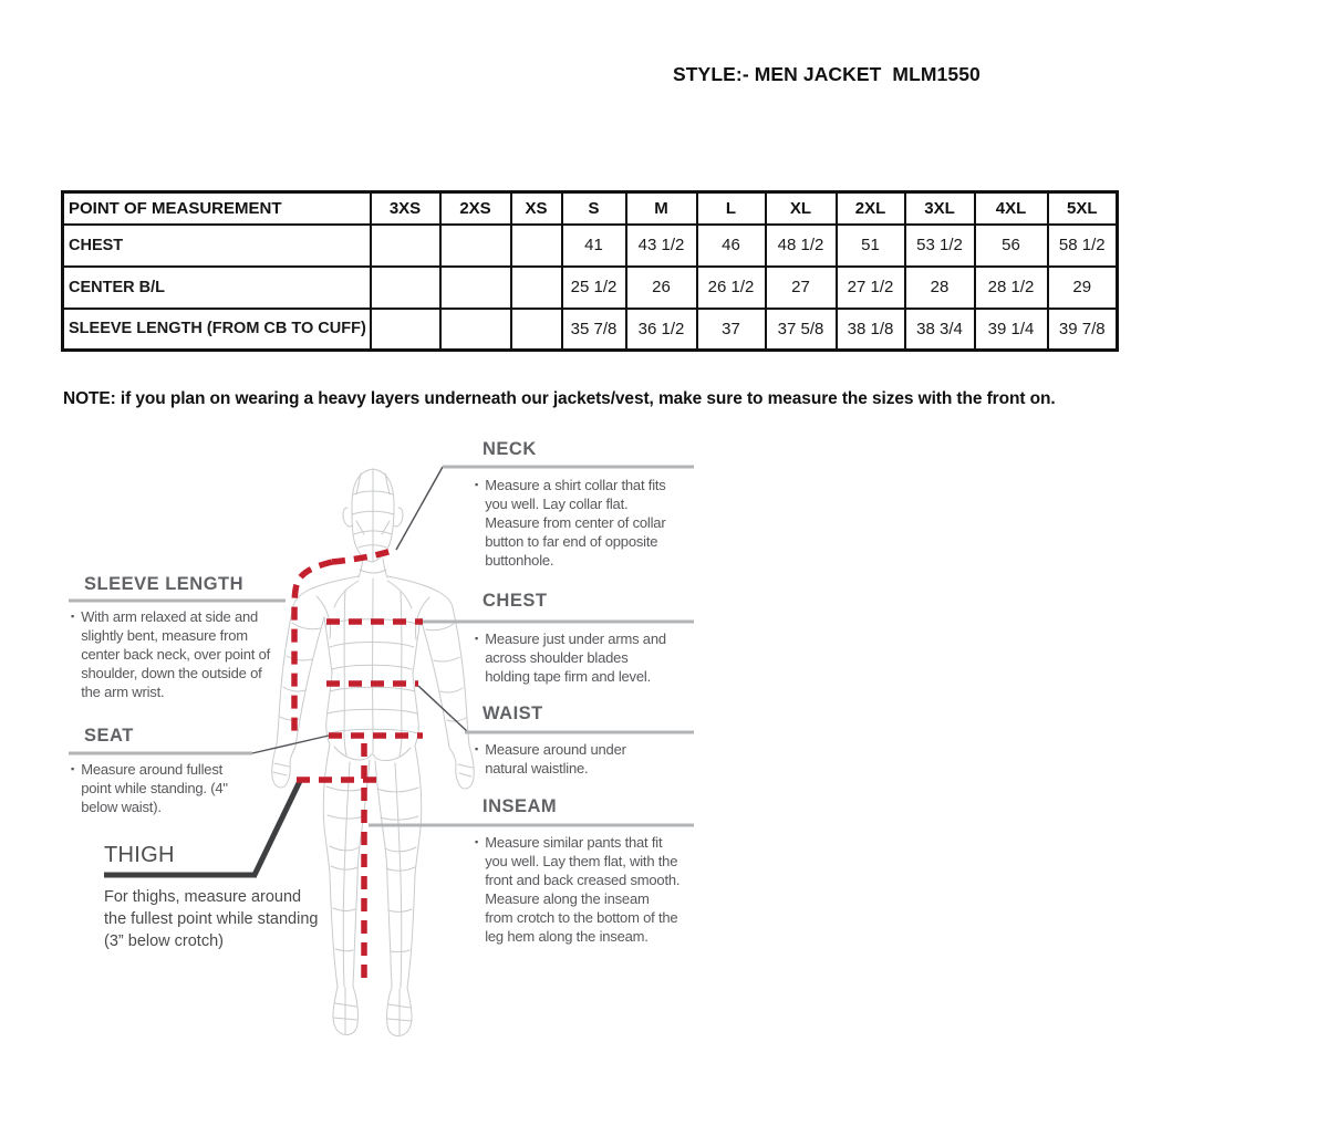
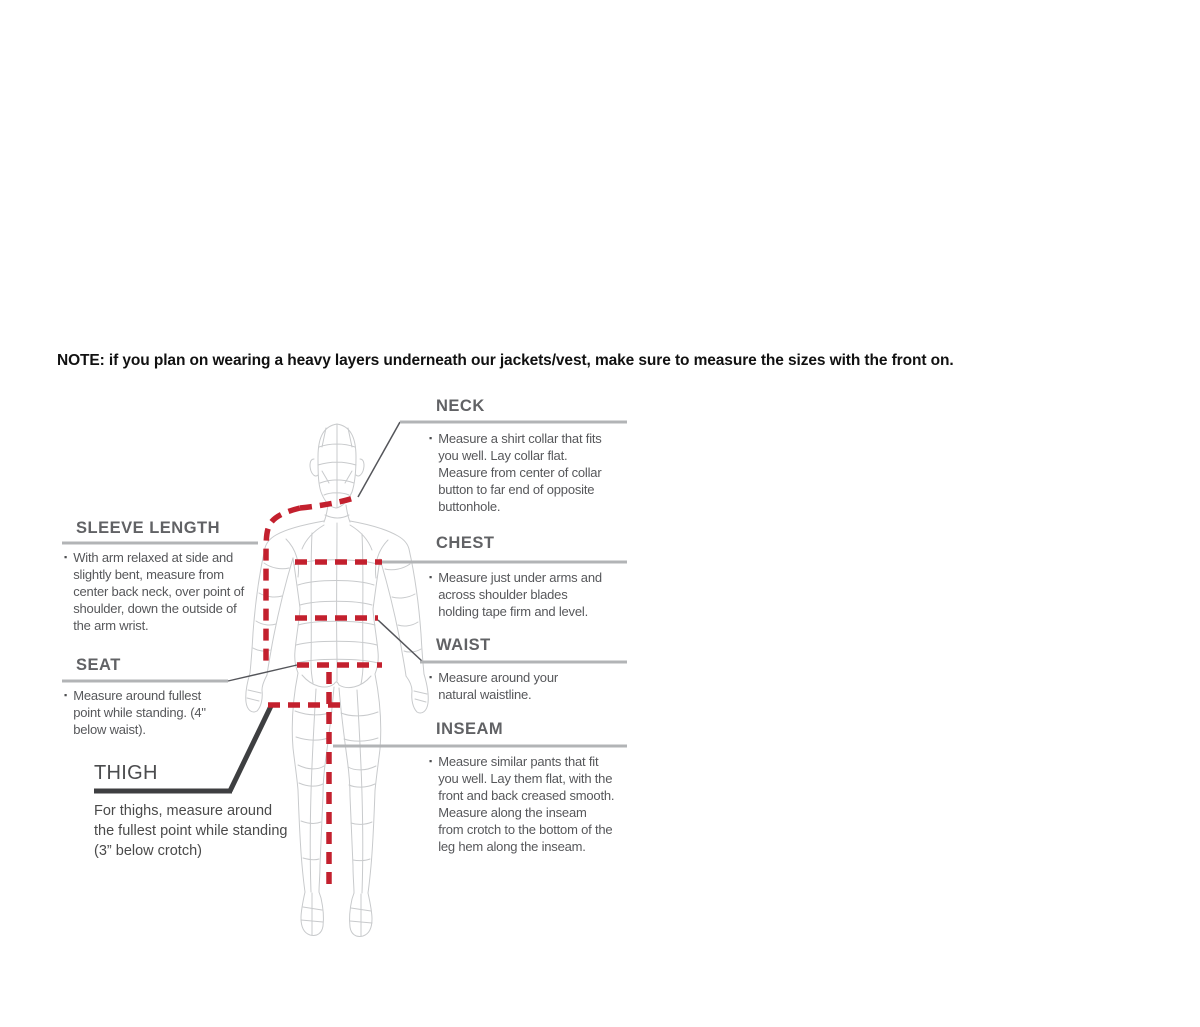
- STYLE:- MEN JACKET MLM1550
- POINT OF MEASUREMENT	3XS	2XS	XS	S	M	L	XL	2XL	3XL	4XL	5XL
- CHEST				41	43 1/2	46	48 1/2	51	53 1/2	56	58 1/2
- CENTER B/L				25 1/2	26	26 1/2	27	27 1/2	28	28 1/2	29
- SLEEVE LENGTH (FROM CB TO CUFF)				35 7/8	36 1/2	37	37 5/8	38 1/8	38 3/4	39 1/4	39 7/8
  NOTE: if you plan on wearing a heavy layers underneath our jackets/vest, make sure to measure the sizes with the front on.
  NECK
  ▪
  Measure a shirt collar that fits you well. Lay collar flat. Measure from center of collar button to far end of opposite buttonhole.
  CHEST
  ▪
  Measure just under arms and across shoulder blades holding tape firm and level.
  WAIST
  ▪
- Measure around under natural waistline.
+ Measure around your natural waistline.
  INSEAM
  ▪
  Measure similar pants that fit you well. Lay them flat, with the front and back creased smooth. Measure along the inseam from crotch to the bottom of the leg hem along the inseam.
  SLEEVE LENGTH
  ▪
  With arm relaxed at side and slightly bent, measure from center back neck, over point of shoulder, down the outside of the arm wrist.
  SEAT
  ▪
  Measure around fullest point while standing. (4" below waist).
  THIGH
  For thighs, measure around the fullest point while standing (3” below crotch)
